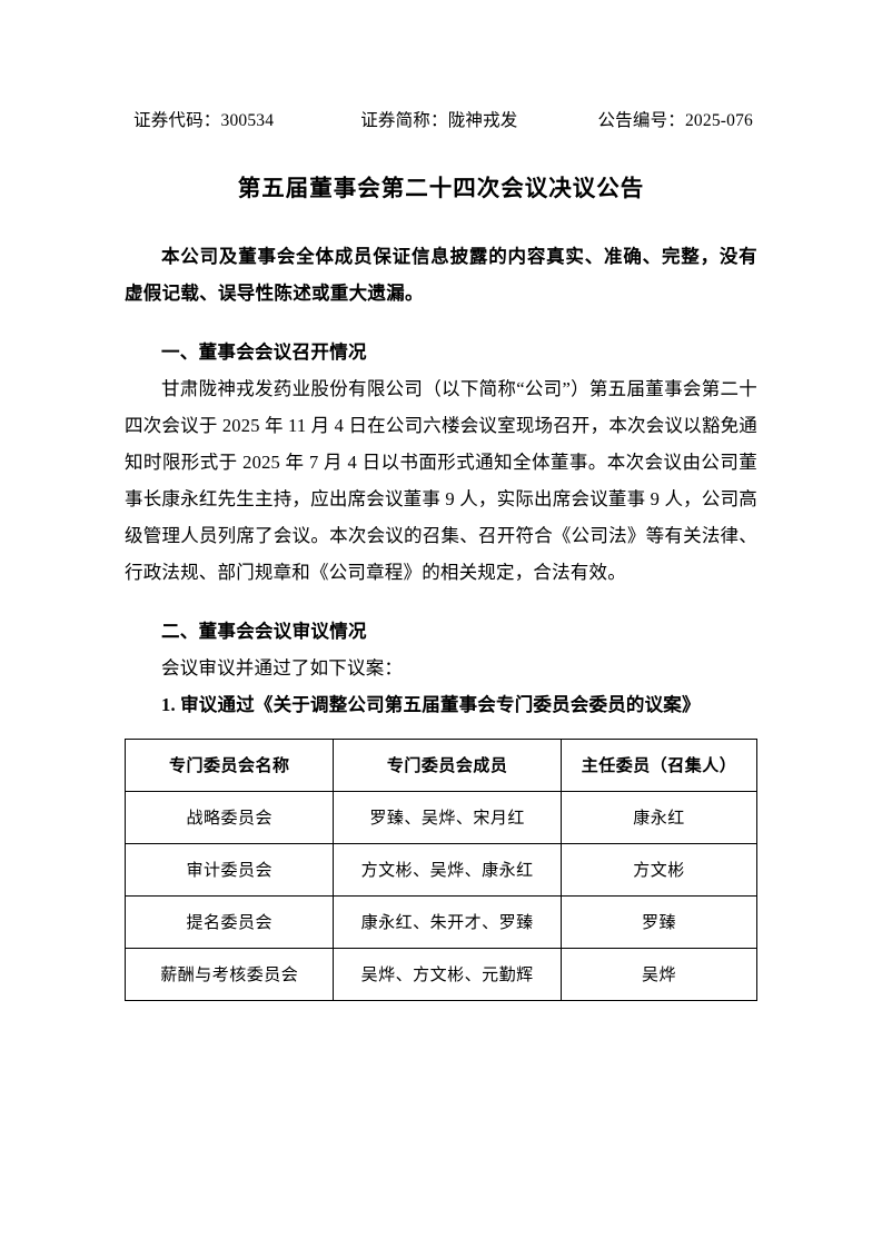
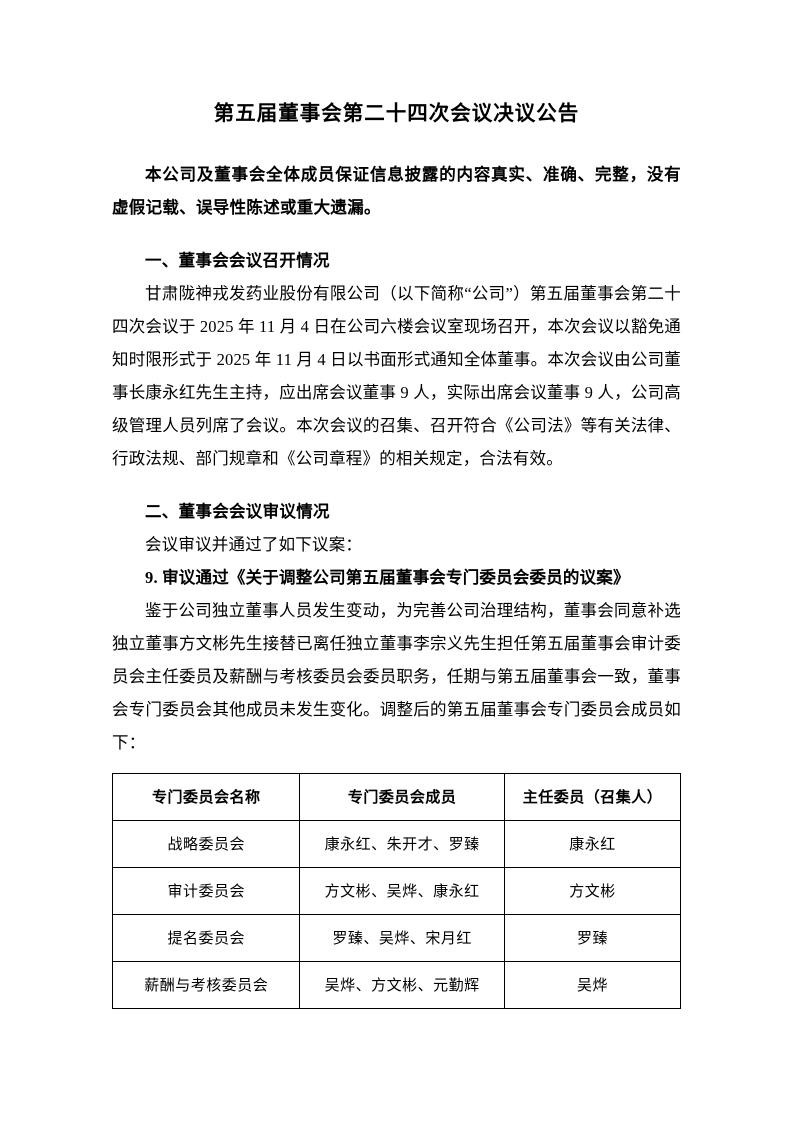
- 证券代码：300534
- 证券简称：陇神戎发
- 公告编号：2025-076
  第五届董事会第二十四次会议决议公告
  本公司及董事会全体成员保证信息披露的内容真实、准确、完整，没有虚假记载、误导性陈述或重大遗漏。
  一、董事会会议召开情况
- 甘肃陇神戎发药业股份有限公司（以下简称“公司”）第五届董事会第二十四次会议于 2025 年 11 月 4 日在公司六楼会议室现场召开，本次会议以豁免通知时限形式于 2025 年 7 月 4 日以书面形式通知全体董事。本次会议由公司董事长康永红先生主持，应出席会议董事 9 人，实际出席会议董事 9 人，公司高级管理人员列席了会议。本次会议的召集、召开符合《公司法》等有关法律、行政法规、部门规章和《公司章程》的相关规定，合法有效。
+ 甘肃陇神戎发药业股份有限公司（以下简称“公司”）第五届董事会第二十四次会议于 2025 年 11 月 4 日在公司六楼会议室现场召开，本次会议以豁免通知时限形式于 2025 年 11 月 4 日以书面形式通知全体董事。本次会议由公司董事长康永红先生主持，应出席会议董事 9 人，实际出席会议董事 9 人，公司高级管理人员列席了会议。本次会议的召集、召开符合《公司法》等有关法律、行政法规、部门规章和《公司章程》的相关规定，合法有效。
  二、董事会会议审议情况
  会议审议并通过了如下议案：
- 1. 审议通过《关于调整公司第五届董事会专门委员会委员的议案》
+ 9. 审议通过《关于调整公司第五届董事会专门委员会委员的议案》
+ 鉴于公司独立董事人员发生变动，为完善公司治理结构，董事会同意补选独立董事方文彬先生接替已离任独立董事李宗义先生担任第五届董事会审计委员会主任委员及薪酬与考核委员会委员职务，任期与第五届董事会一致，董事会专门委员会其他成员未发生变化。调整后的第五届董事会专门委员会成员如下：
  专门委员会名称	专门委员会成员	主任委员（召集人）
- 战略委员会	罗臻、吴烨、宋月红	康永红
+ 战略委员会	康永红、朱开才、罗臻	康永红
  审计委员会	方文彬、吴烨、康永红	方文彬
- 提名委员会	康永红、朱开才、罗臻	罗臻
+ 提名委员会	罗臻、吴烨、宋月红	罗臻
  薪酬与考核委员会	吴烨、方文彬、元勤辉	吴烨
